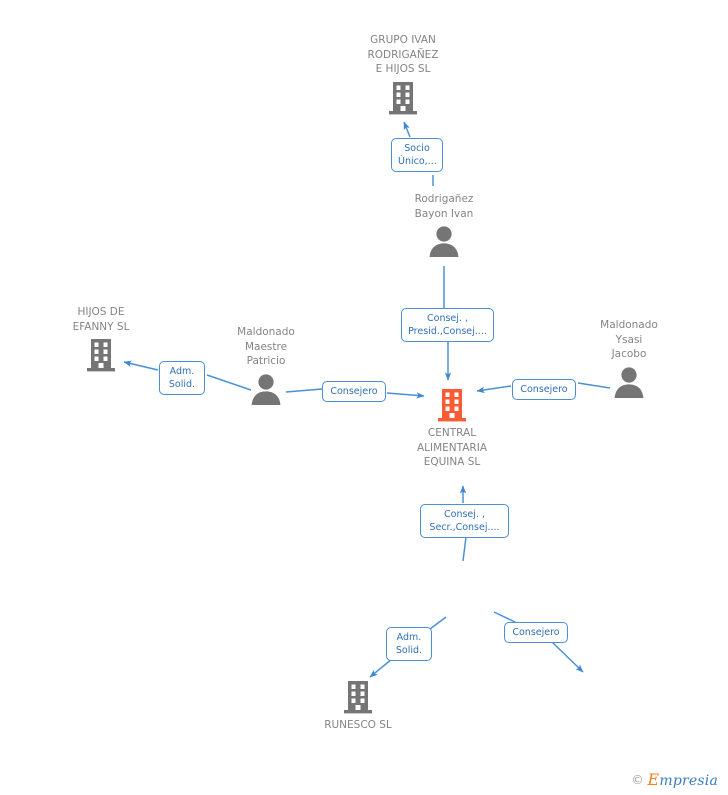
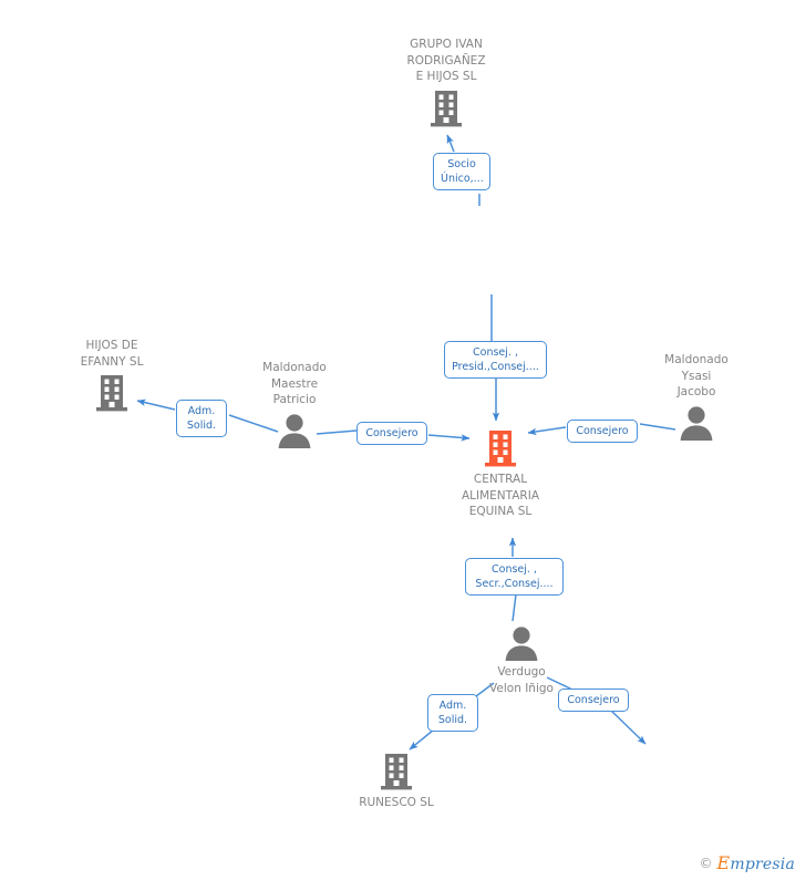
  GRUPO IVAN
  RODRIGAÑEZ
  E HIJOS SL
- Rodrigañez
- Bayon Ivan
  HIJOS DE
  EFANNY SL
  Maldonado
  Maestre
  Patricio
  Maldonado
  Ysasi
  Jacobo
  CENTRAL
  ALIMENTARIA
  EQUINA SL
+ Verdugo
+ Velon Iñigo
  RUNESCO SL
  Socio
  Único,...
  Consej. ,
  Presid.,Consej....
  Adm.
  Solid.
  Consejero
  Consejero
  Consej. ,
  Secr.,Consej....
  Adm.
  Solid.
  Consejero
  ©
  Empresia
